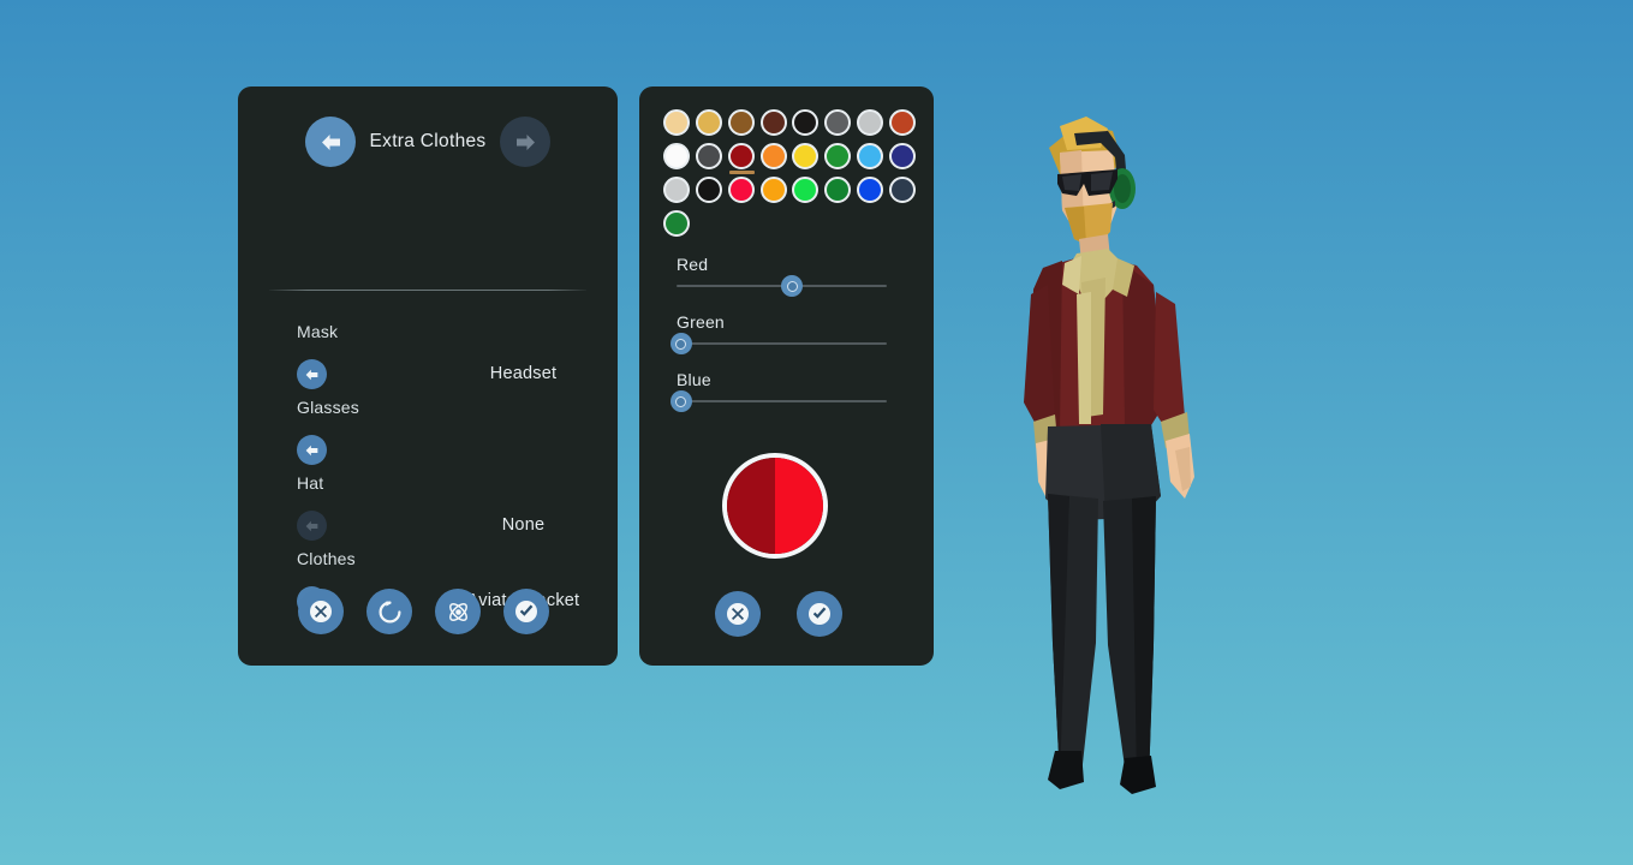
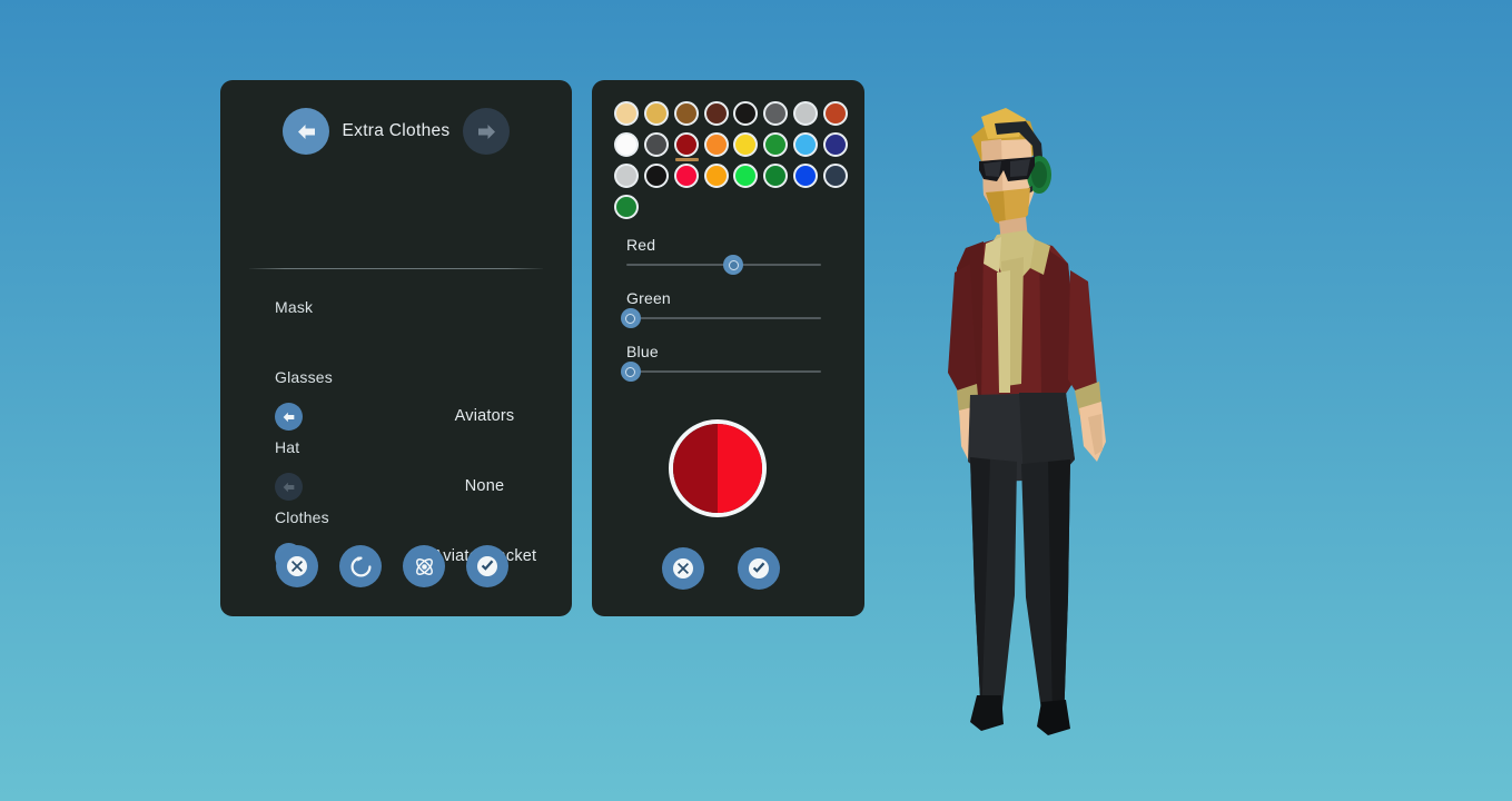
  Extra Clothes
  Mask
- Headset
  Glasses
+ Aviators
  Hat
  None
  Clothes
  Red
  Green
  Blue
